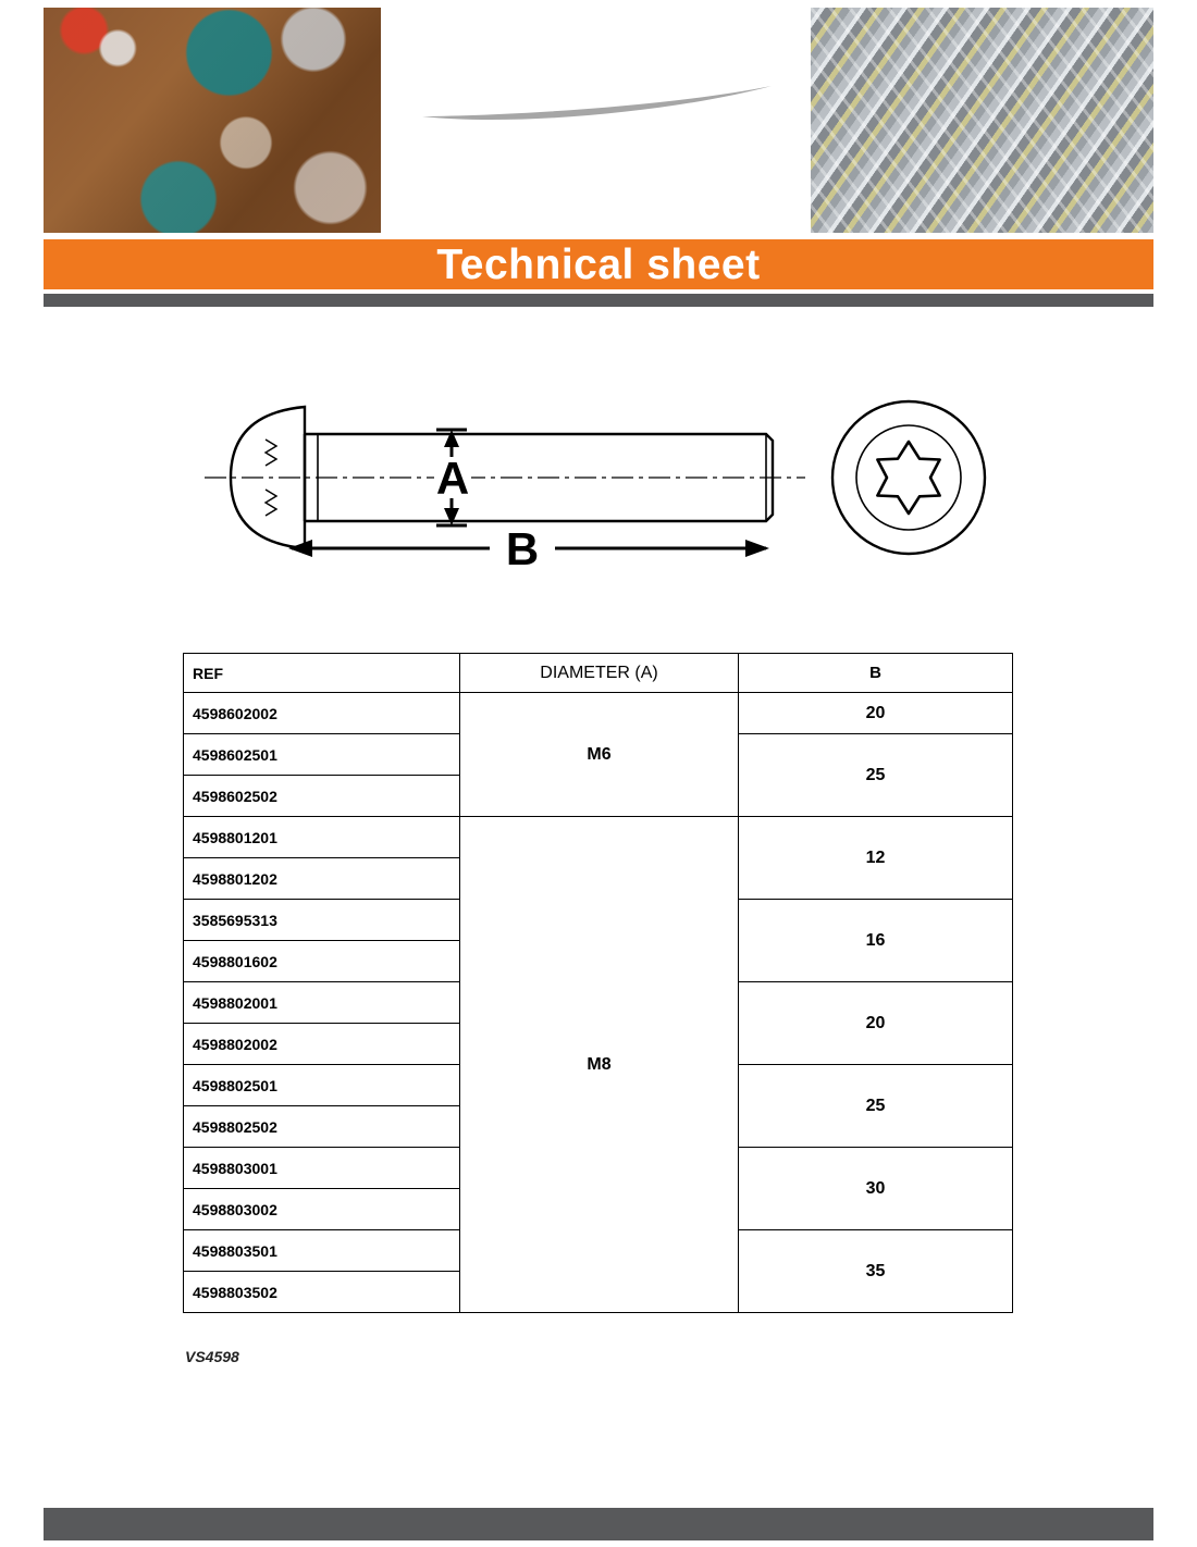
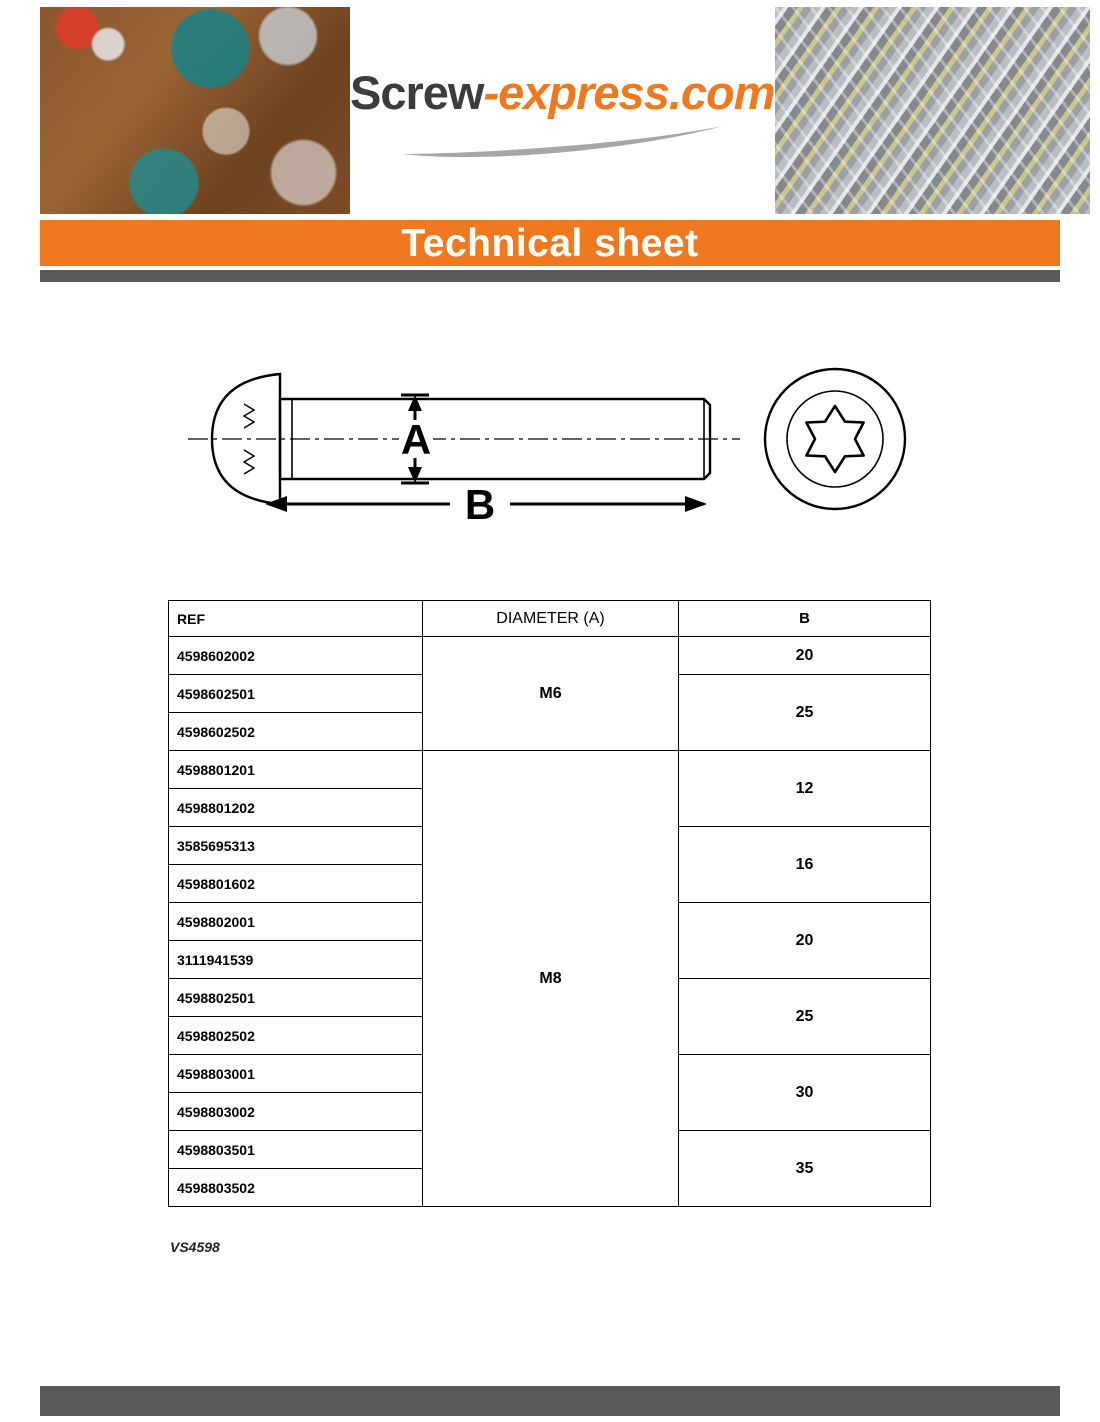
+ Screw-express.com
  Technical sheet
  A
  B
  REF	DIAMETER (A)	B
  4598602002	M6	20
  4598602501	25
  4598602502
  4598801201	M8	12
  4598801202
  3585695313	16
  4598801602
  4598802001	20
- 4598802002
+ 3111941539
  4598802501	25
  4598802502
  4598803001	30
  4598803002
  4598803501	35
  4598803502
  VS4598
